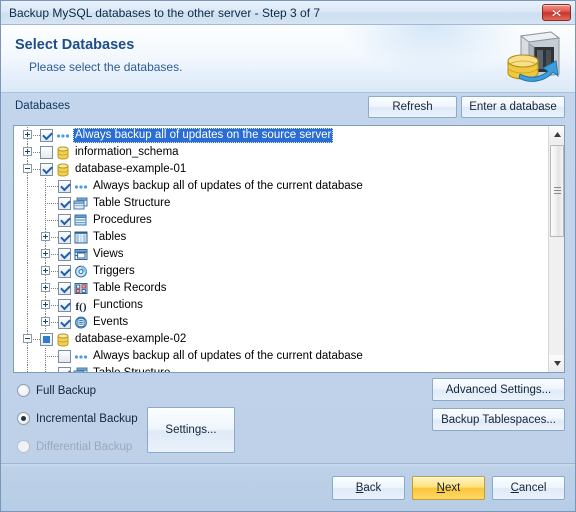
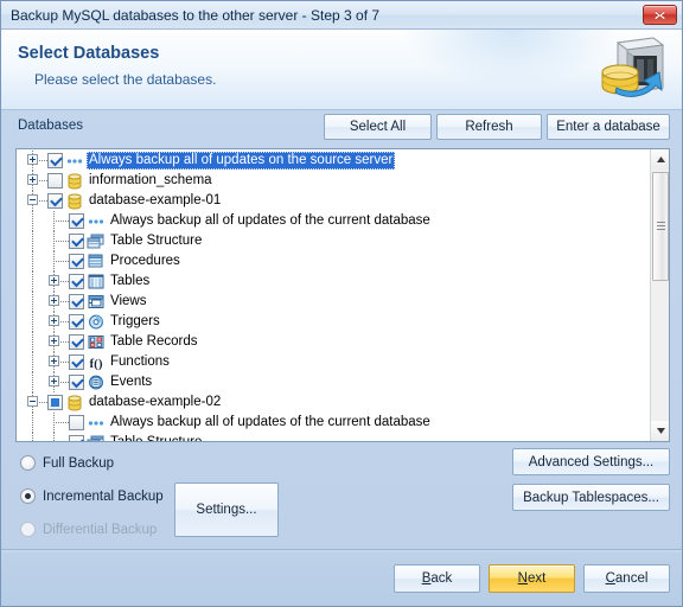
  Backup MySQL databases to the other server - Step 3 of 7
  Select Databases
  Please select the databases.
  Databases
+ Select All
  Refresh
  Enter a database
  Always backup all of updates on the source server
  information_schema
  database-example-01
  Always backup all of updates of the current database
  Table Structure
  Procedures
  Tables
  Views
  Triggers
  Table Records
  f()
  Functions
  Events
  database-example-02
  Always backup all of updates of the current database
  Full Backup
  Incremental Backup
  Differential Backup
  Settings...
  Advanced Settings...
  Backup Tablespaces...
  Back
  Next
  Cancel
